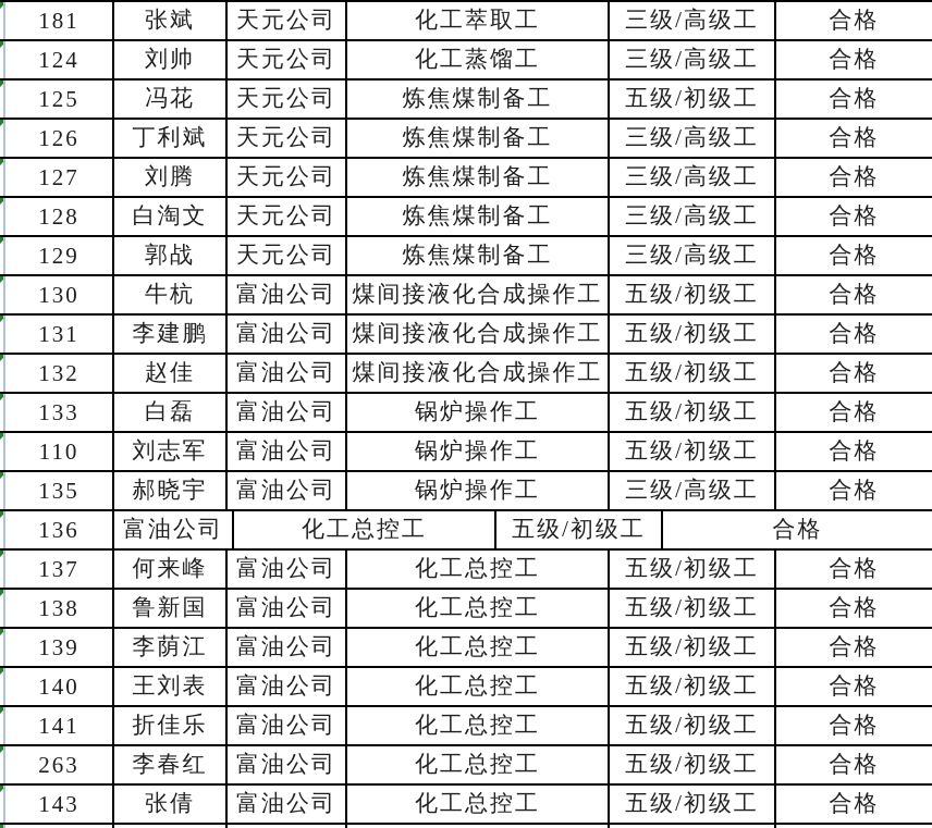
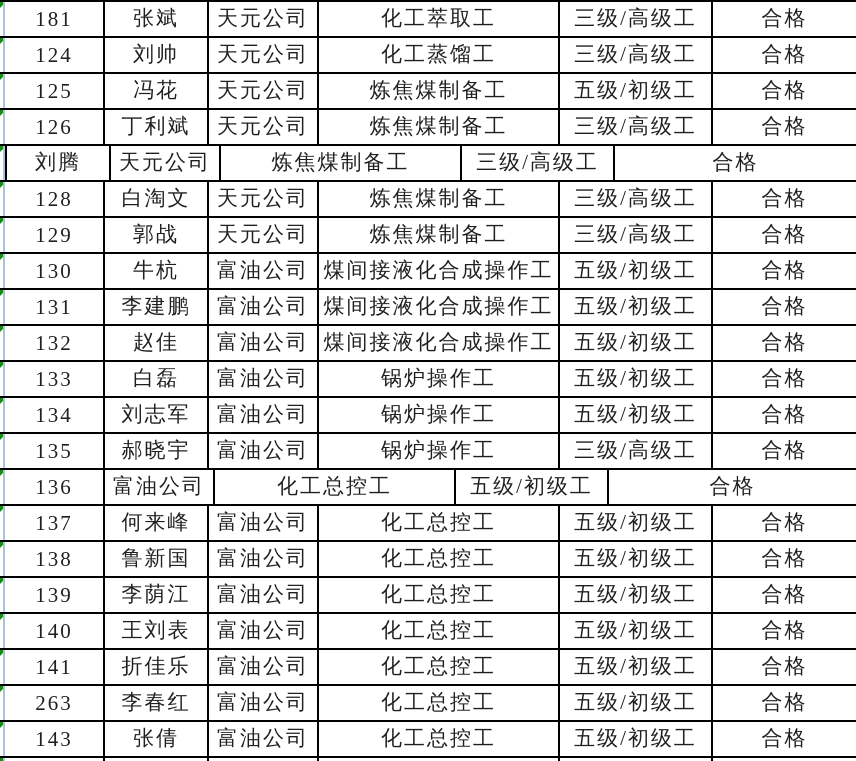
  181
  张斌
  天元公司
  化工萃取工
  三级/高级工
  合格
  124
  刘帅
  天元公司
  化工蒸馏工
  三级/高级工
  合格
  125
  冯花
  天元公司
  炼焦煤制备工
  五级/初级工
  合格
  126
  丁利斌
  天元公司
  炼焦煤制备工
  三级/高级工
  合格
- 127
  刘腾
  天元公司
  炼焦煤制备工
  三级/高级工
  合格
  128
  白淘文
  天元公司
  炼焦煤制备工
  三级/高级工
  合格
  129
  郭战
  天元公司
  炼焦煤制备工
  三级/高级工
  合格
  130
  牛杭
  富油公司
  煤间接液化合成操作工
  五级/初级工
  合格
  131
  李建鹏
  富油公司
  煤间接液化合成操作工
  五级/初级工
  合格
  132
  赵佳
  富油公司
  煤间接液化合成操作工
  五级/初级工
  合格
  133
  白磊
  富油公司
  锅炉操作工
  五级/初级工
  合格
- 110
+ 134
  刘志军
  富油公司
  锅炉操作工
  五级/初级工
  合格
  135
  郝晓宇
  富油公司
  锅炉操作工
  三级/高级工
  合格
  136
  富油公司
  化工总控工
  五级/初级工
  合格
  137
  何来峰
  富油公司
  化工总控工
  五级/初级工
  合格
  138
  鲁新国
  富油公司
  化工总控工
  五级/初级工
  合格
  139
  李荫江
  富油公司
  化工总控工
  五级/初级工
  合格
  140
  王刘表
  富油公司
  化工总控工
  五级/初级工
  合格
  141
  折佳乐
  富油公司
  化工总控工
  五级/初级工
  合格
  263
  李春红
  富油公司
  化工总控工
  五级/初级工
  合格
  143
  张倩
  富油公司
  化工总控工
  五级/初级工
  合格
